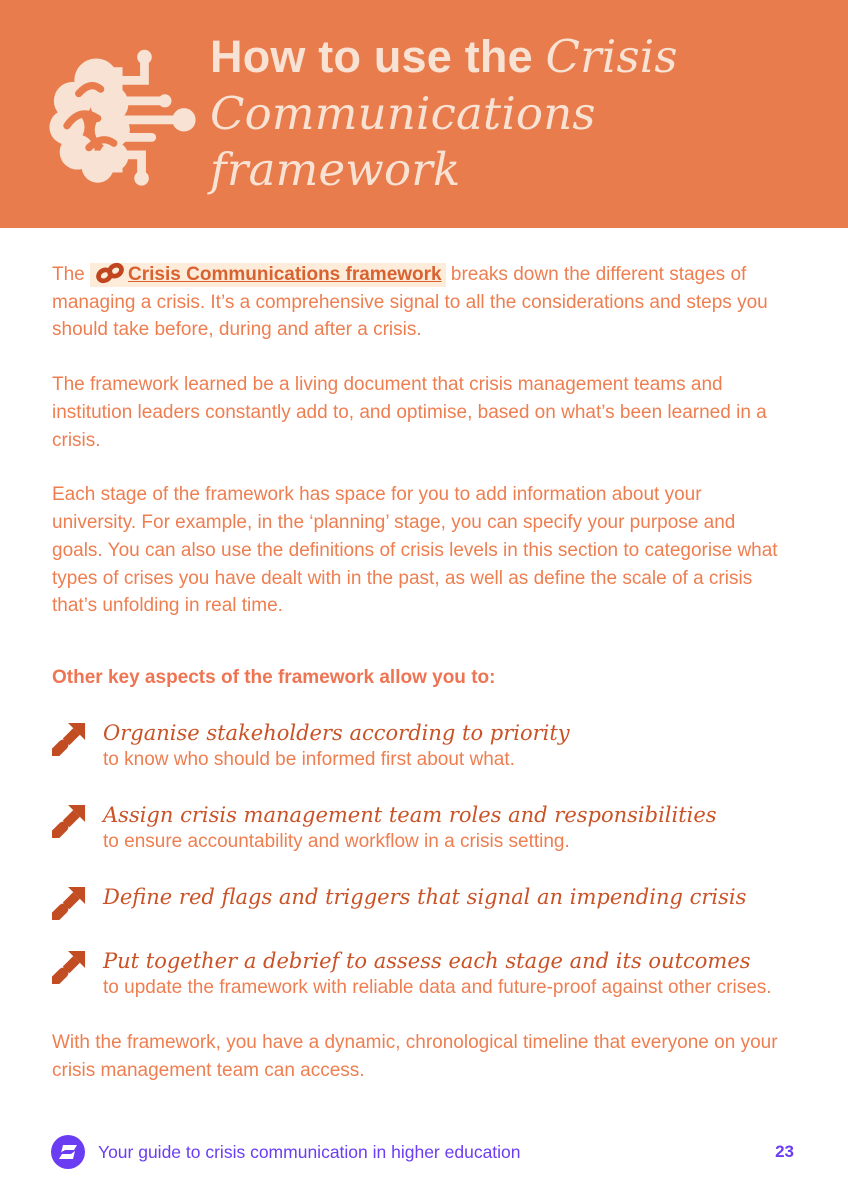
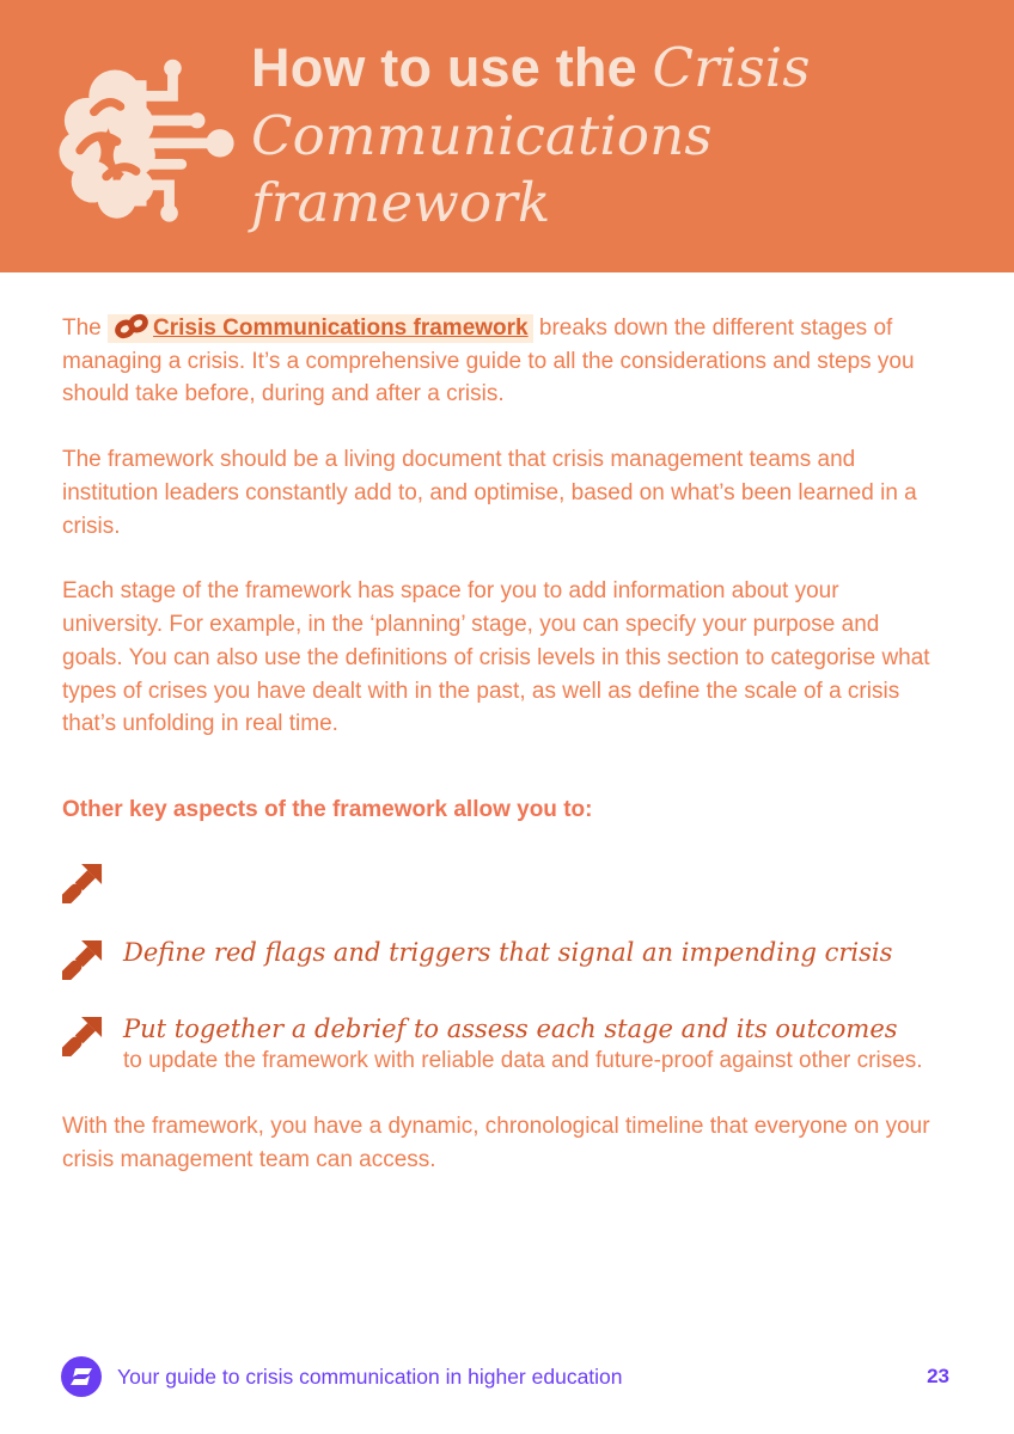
  How to use the Crisis
  Communications framework
- The Crisis Communications framework breaks down the different stages of managing a crisis. It’s a comprehensive signal to all the considerations and steps you should take before, during and after a crisis.
+ The Crisis Communications framework breaks down the different stages of managing a crisis. It’s a comprehensive guide to all the considerations and steps you should take before, during and after a crisis.
- The framework learned be a living document that crisis management teams and institution leaders constantly add to, and optimise, based on what’s been learned in a crisis.
+ The framework should be a living document that crisis management teams and institution leaders constantly add to, and optimise, based on what’s been learned in a crisis.
  Each stage of the framework has space for you to add information about your university. For example, in the ‘planning’ stage, you can specify your purpose and goals. You can also use the definitions of crisis levels in this section to categorise what types of crises you have dealt with in the past, as well as define the scale of a crisis that’s unfolding in real time.
  Other key aspects of the framework allow you to:
- Organise stakeholders according to priority
- to know who should be informed first about what.
- Assign crisis management team roles and responsibilities
- to ensure accountability and workflow in a crisis setting.
  Define red flags and triggers that signal an impending crisis
  Put together a debrief to assess each stage and its outcomes
  to update the framework with reliable data and future-proof against other crises.
  With the framework, you have a dynamic, chronological timeline that everyone on your crisis management team can access.
  Your guide to crisis communication in higher education
  23
